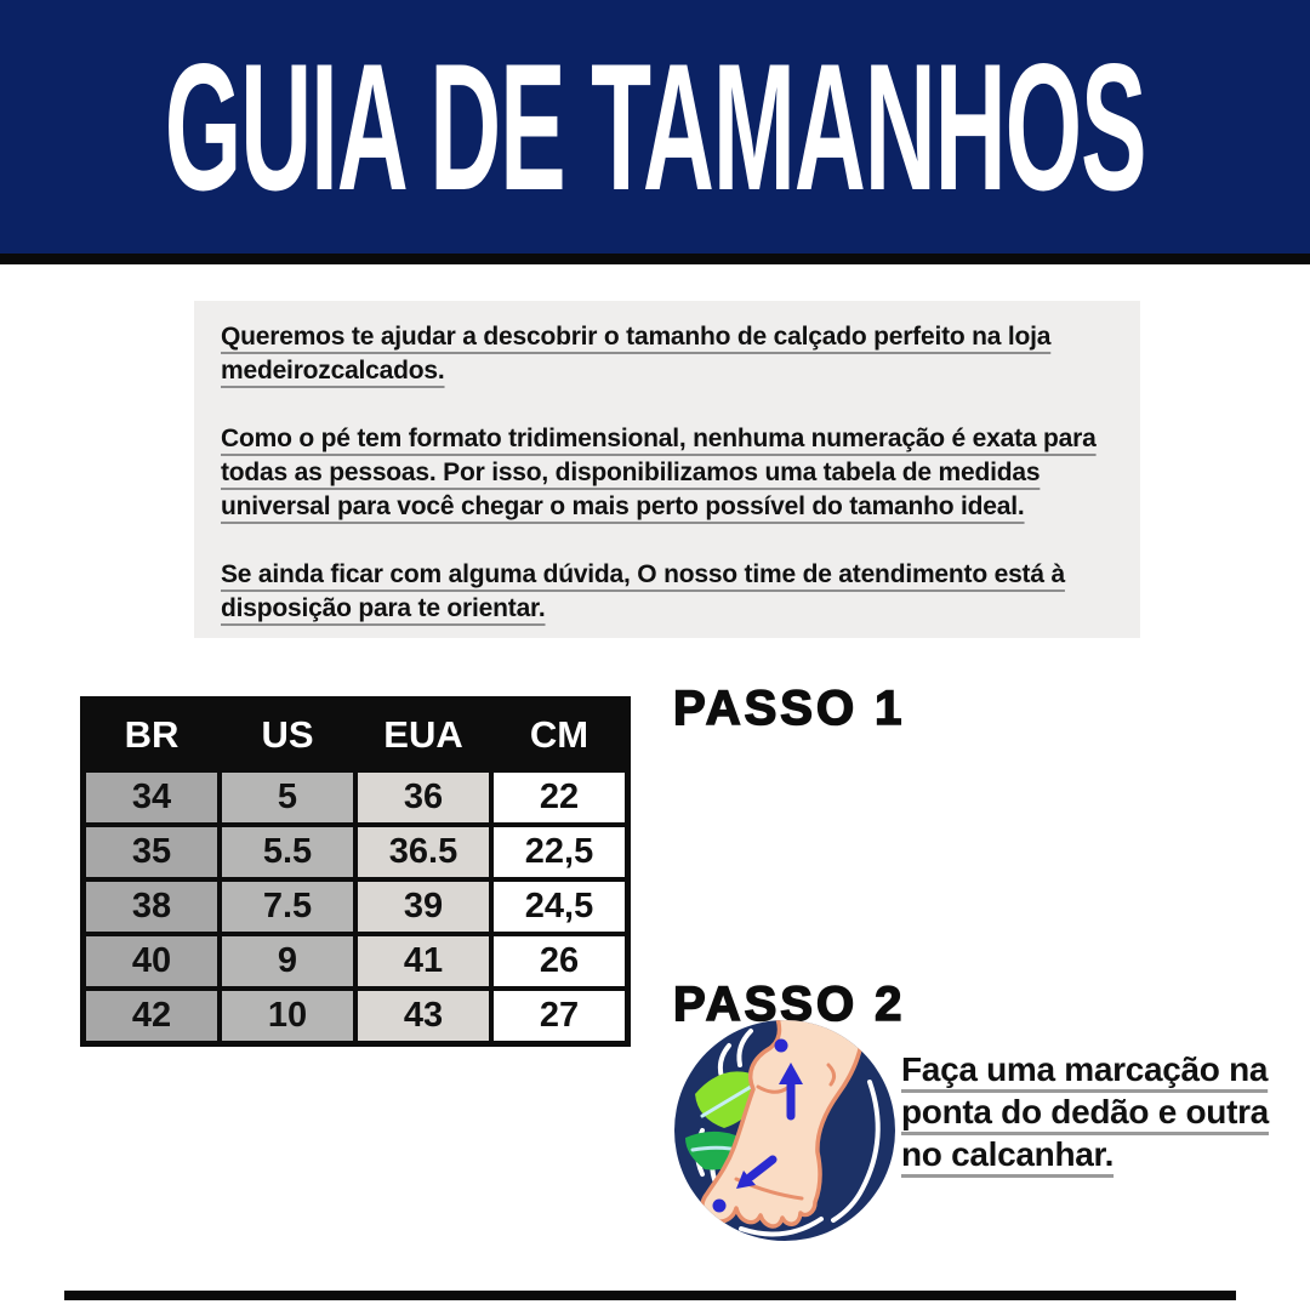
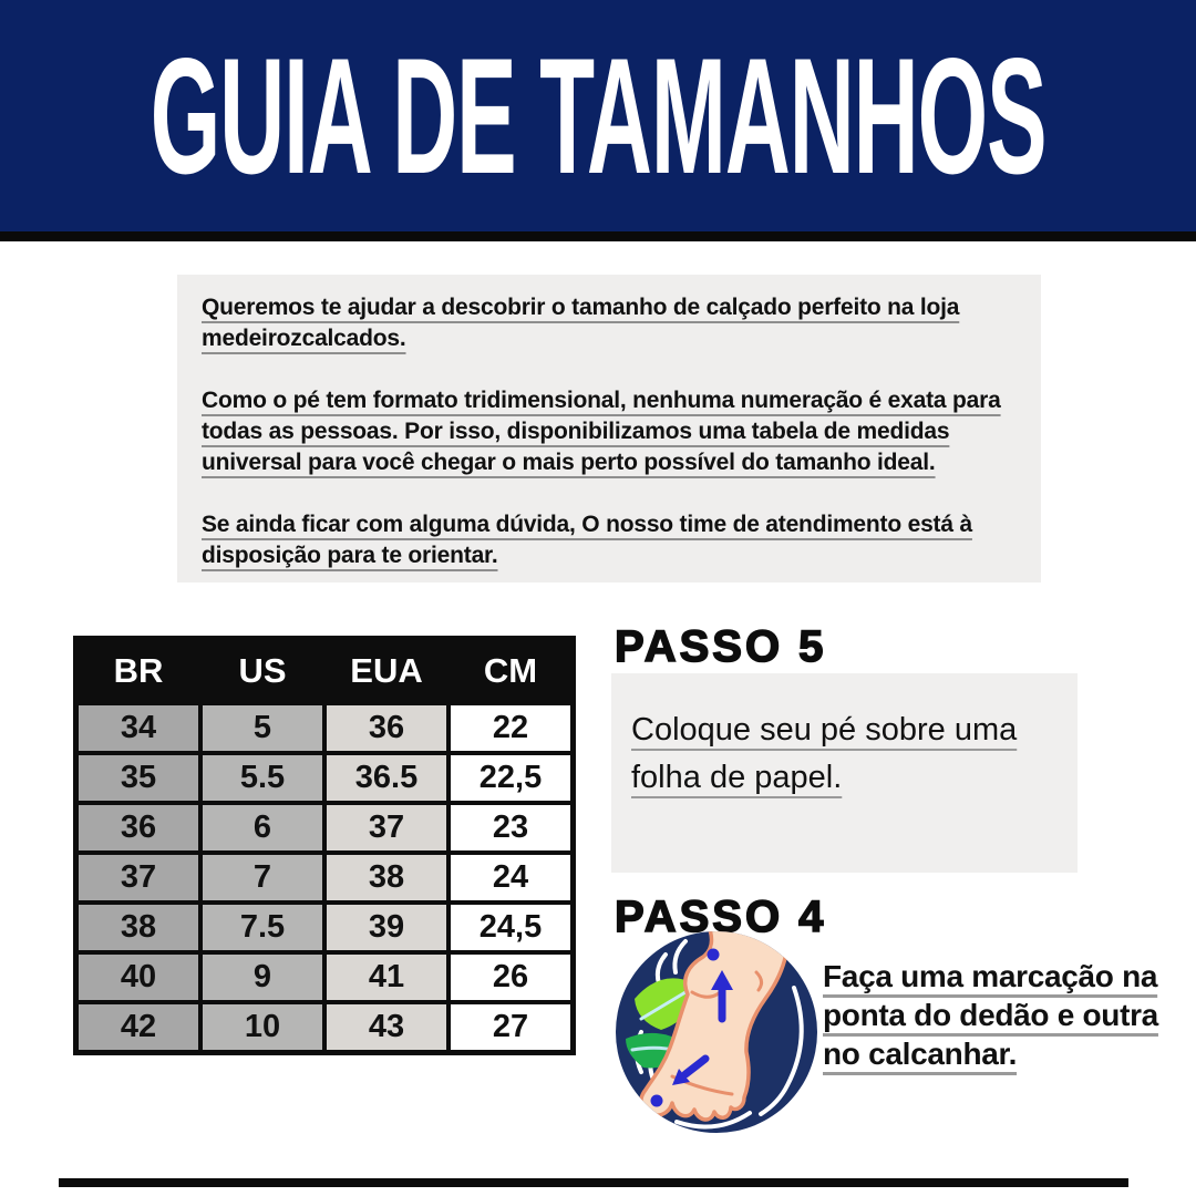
  GUIA DE TAMANHOS
  Queremos te ajudar a descobrir o tamanho de calçado perfeito na loja medeirozcalcados.
  Como o pé tem formato tridimensional, nenhuma numeração é exata para todas as pessoas. Por isso, disponibilizamos uma tabela de medidas universal para você chegar o mais perto possível do tamanho ideal.
  Se ainda ficar com alguma dúvida, O nosso time de atendimento está à disposição para te orientar.
  BR	US	EUA	CM
  34	5	36	22
  35	5.5	36.5	22,5
+ 36	6	37	23
+ 37	7	38	24
  38	7.5	39	24,5
  40	9	41	26
  42	10	43	27
- PASSO 1
+ PASSO 5
+ Coloque seu pé sobre uma folha de papel.
- PASSO 2
+ PASSO 4
  Faça uma marcação na ponta do dedão e outra no calcanhar.
